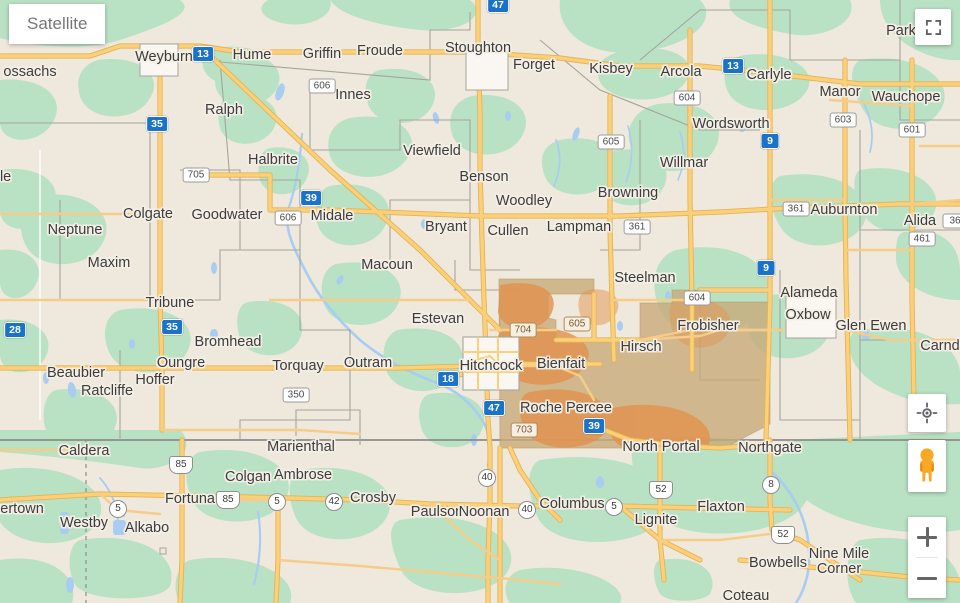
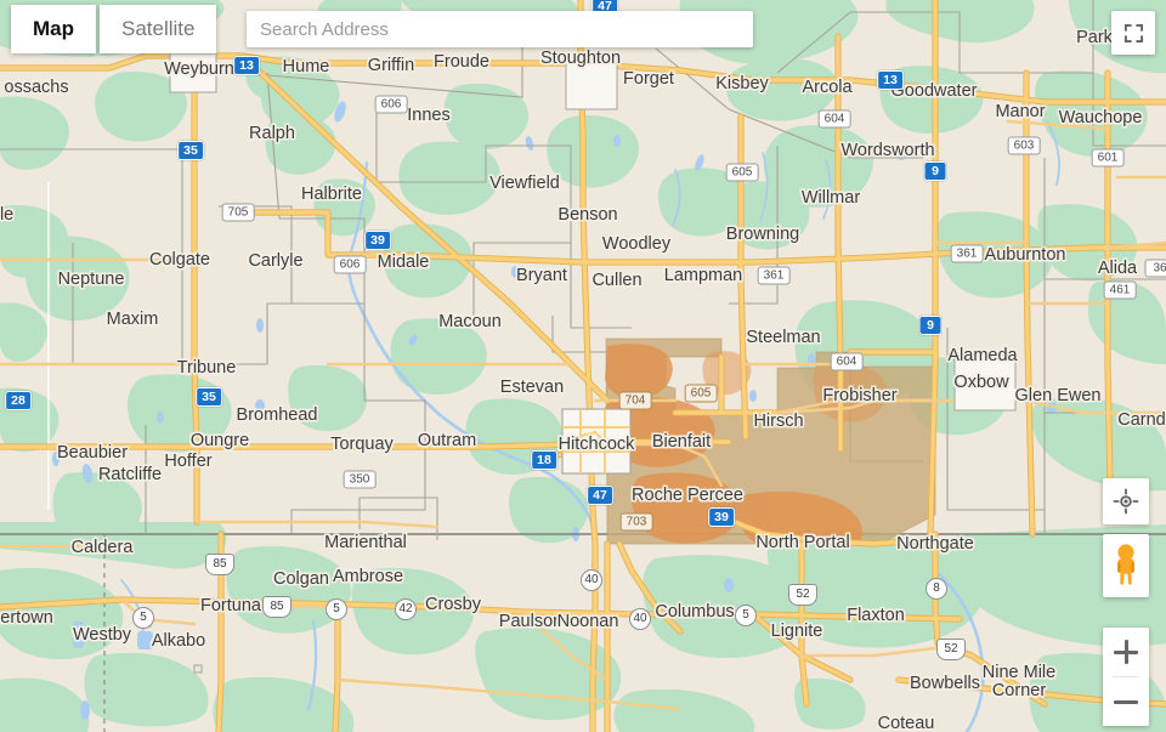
  ossachs
  Weyburn
  Hume
  Griffin
  Froude
  Stoughton
  Forget
  Kisbey
  Arcola
- Carlyle
+ Goodwater
  Manor
  Wauchope
  Innes
  Ralph
  Wordsworth
  Viewfield
  Halbrite
  Willmar
  Benson
  Browning
  Woodley
  Colgate
- Goodwater
+ Carlyle
  Midale
  Bryant
  Cullen
  Lampman
  Auburnton
  Alida
  Neptune
  Maxim
  Macoun
  Steelman
  Alameda
  Tribune
  Estevan
  Frobisher
  Oxbow
  Glen Ewen
  Bromhead
  Carnd
  Oungre
  Torquay
  Outram
  Hitchcock
  Bienfait
  Hirsch
  Beaubier
  Hoffer
  Ratcliffe
  Roche Percee
  Caldera
  Marienthal
  North Portal
  Northgate
  Colgan
  Ambrose
  Crosby
  Paulson
  Noonan
  Columbus
  Flaxton
  Fortuna
  ertown
  Westby
  Alkabo
  Lignite
  Bowbells
  Coteau
  Park
  Nine Mile
  Corner
  13
  13
  47
  35
  39
  35
  28
  9
  9
  18
  47
  39
  606
  604
  603
  601
  605
  705
  606
  361
  361
  36
  461
  604
  704
  605
  703
  350
  85
  85
  52
  52
  5
  5
  42
  40
  40
  5
  8
+ Map
  Satellite
+ Search Address
